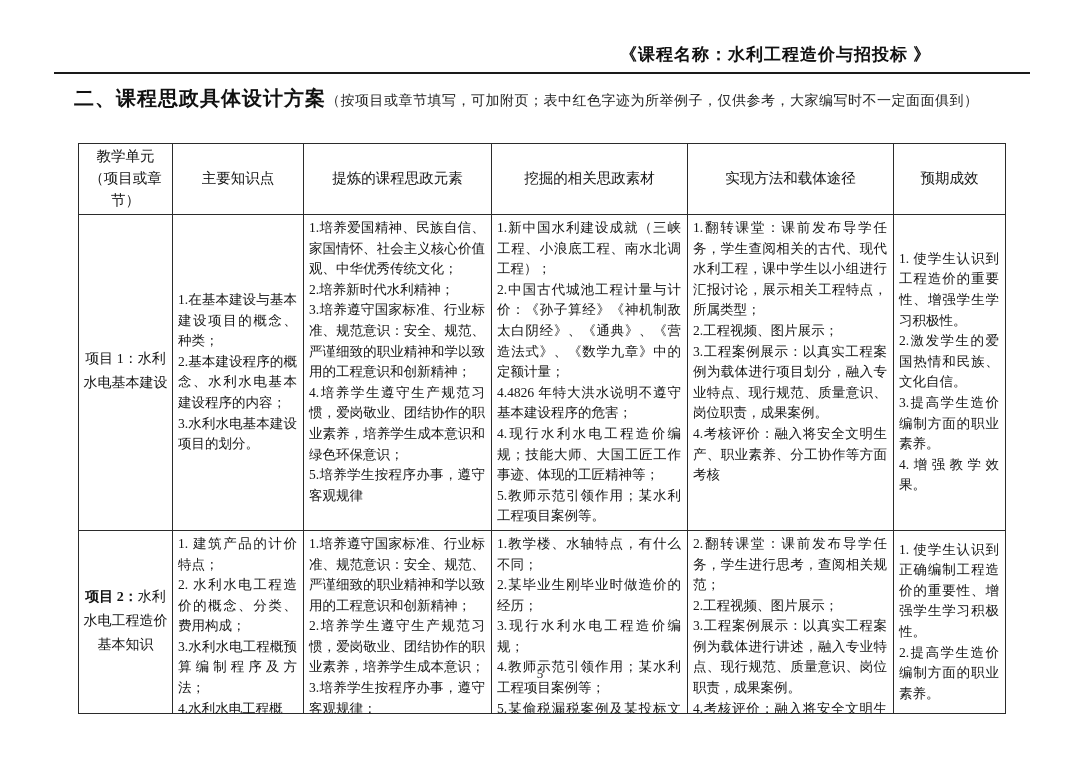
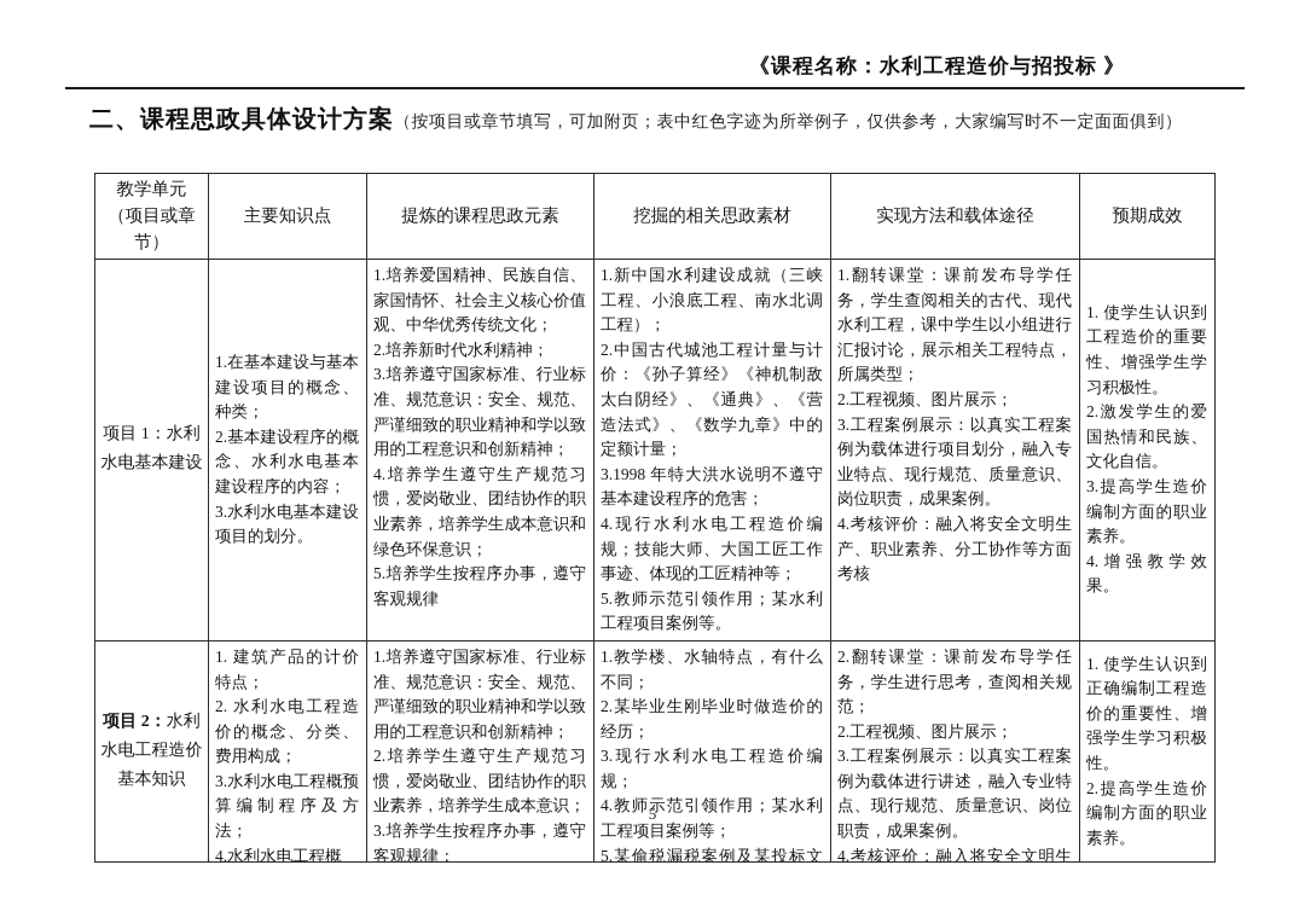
  《课程名称：水利工程造价与招投标 》
  二、课程思政具体设计方案（按项目或章节填写，可加附页；表中红色字迹为所举例子，仅供参考，大家编写时不一定面面俱到）
  教学单元（项目或章节）	主要知识点	提炼的课程思政元素	挖掘的相关思政素材	实现方法和载体途径	预期成效
- 项目 1：水利水电基本建设	1.在基本建设与基本建设项目的概念、种类；2.基本建设程序的概念、水利水电基本建设程序的内容；3.水利水电基本建设项目的划分。	1.培养爱国精神、民族自信、家国情怀、社会主义核心价值观、中华优秀传统文化；2.培养新时代水利精神；3.培养遵守国家标准、行业标准、规范意识：安全、规范、严谨细致的职业精神和学以致用的工程意识和创新精神；4.培养学生遵守生产规范习惯，爱岗敬业、团结协作的职业素养，培养学生成本意识和绿色环保意识；5.培养学生按程序办事，遵守客观规律	1.新中国水利建设成就（三峡工程、小浪底工程、南水北调工程）；2.中国古代城池工程计量与计价：《孙子算经》《神机制敌太白阴经》、《通典》、《营造法式》、《数学九章》中的定额计量；4.4826 年特大洪水说明不遵守基本建设程序的危害；4.现行水利水电工程造价编规；技能大师、大国工匠工作事迹、体现的工匠精神等；5.教师示范引领作用；某水利工程项目案例等。	1.翻转课堂：课前发布导学任务，学生查阅相关的古代、现代水利工程，课中学生以小组进行汇报讨论，展示相关工程特点，所属类型；2.工程视频、图片展示；3.工程案例展示：以真实工程案例为载体进行项目划分，融入专业特点、现行规范、质量意识、岗位职责，成果案例。4.考核评价：融入将安全文明生产、职业素养、分工协作等方面考核	1. 使学生认识到工程造价的重要性、增强学生学习积极性。2.激发学生的爱国热情和民族、文化自信。3.提高学生造价编制方面的职业素养。4.增强教学效果。
+ 项目 1：水利水电基本建设	1.在基本建设与基本建设项目的概念、种类；2.基本建设程序的概念、水利水电基本建设程序的内容；3.水利水电基本建设项目的划分。	1.培养爱国精神、民族自信、家国情怀、社会主义核心价值观、中华优秀传统文化；2.培养新时代水利精神；3.培养遵守国家标准、行业标准、规范意识：安全、规范、严谨细致的职业精神和学以致用的工程意识和创新精神；4.培养学生遵守生产规范习惯，爱岗敬业、团结协作的职业素养，培养学生成本意识和绿色环保意识；5.培养学生按程序办事，遵守客观规律	1.新中国水利建设成就（三峡工程、小浪底工程、南水北调工程）；2.中国古代城池工程计量与计价：《孙子算经》《神机制敌太白阴经》、《通典》、《营造法式》、《数学九章》中的定额计量；3.1998 年特大洪水说明不遵守基本建设程序的危害；4.现行水利水电工程造价编规；技能大师、大国工匠工作事迹、体现的工匠精神等；5.教师示范引领作用；某水利工程项目案例等。	1.翻转课堂：课前发布导学任务，学生查阅相关的古代、现代水利工程，课中学生以小组进行汇报讨论，展示相关工程特点，所属类型；2.工程视频、图片展示；3.工程案例展示：以真实工程案例为载体进行项目划分，融入专业特点、现行规范、质量意识、岗位职责，成果案例。4.考核评价：融入将安全文明生产、职业素养、分工协作等方面考核	1. 使学生认识到工程造价的重要性、增强学生学习积极性。2.激发学生的爱国热情和民族、文化自信。3.提高学生造价编制方面的职业素养。4.增强教学效果。
  项目 2：水利水电工程造价基本知识	1. 建筑产品的计价特点；2. 水利水电工程造价的概念、分类、费用构成；3.水利水电工程概预算编制程序及方法；4.水利水电工程概	1.培养遵守国家标准、行业标准、规范意识：安全、规范、严谨细致的职业精神和学以致用的工程意识和创新精神；2.培养学生遵守生产规范习惯，爱岗敬业、团结协作的职业素养，培养学生成本意识；3.培养学生按程序办事，遵守客观规律；	1.教学楼、水轴特点，有什么不同；2.某毕业生刚毕业时做造价的经历；3.现行水利水电工程造价编规；4.教师示范引领作用；某水利工程项目案例等；5.某偷税漏税案例及某投标文	2.翻转课堂：课前发布导学任务，学生进行思考，查阅相关规范；2.工程视频、图片展示；3.工程案例展示：以真实工程案例为载体进行讲述，融入专业特点、现行规范、质量意识、岗位职责，成果案例。4.考核评价：融入将安全文明生	1. 使学生认识到正确编制工程造价的重要性、增强学生学习积极性。2.提高学生造价编制方面的职业素养。
  5
